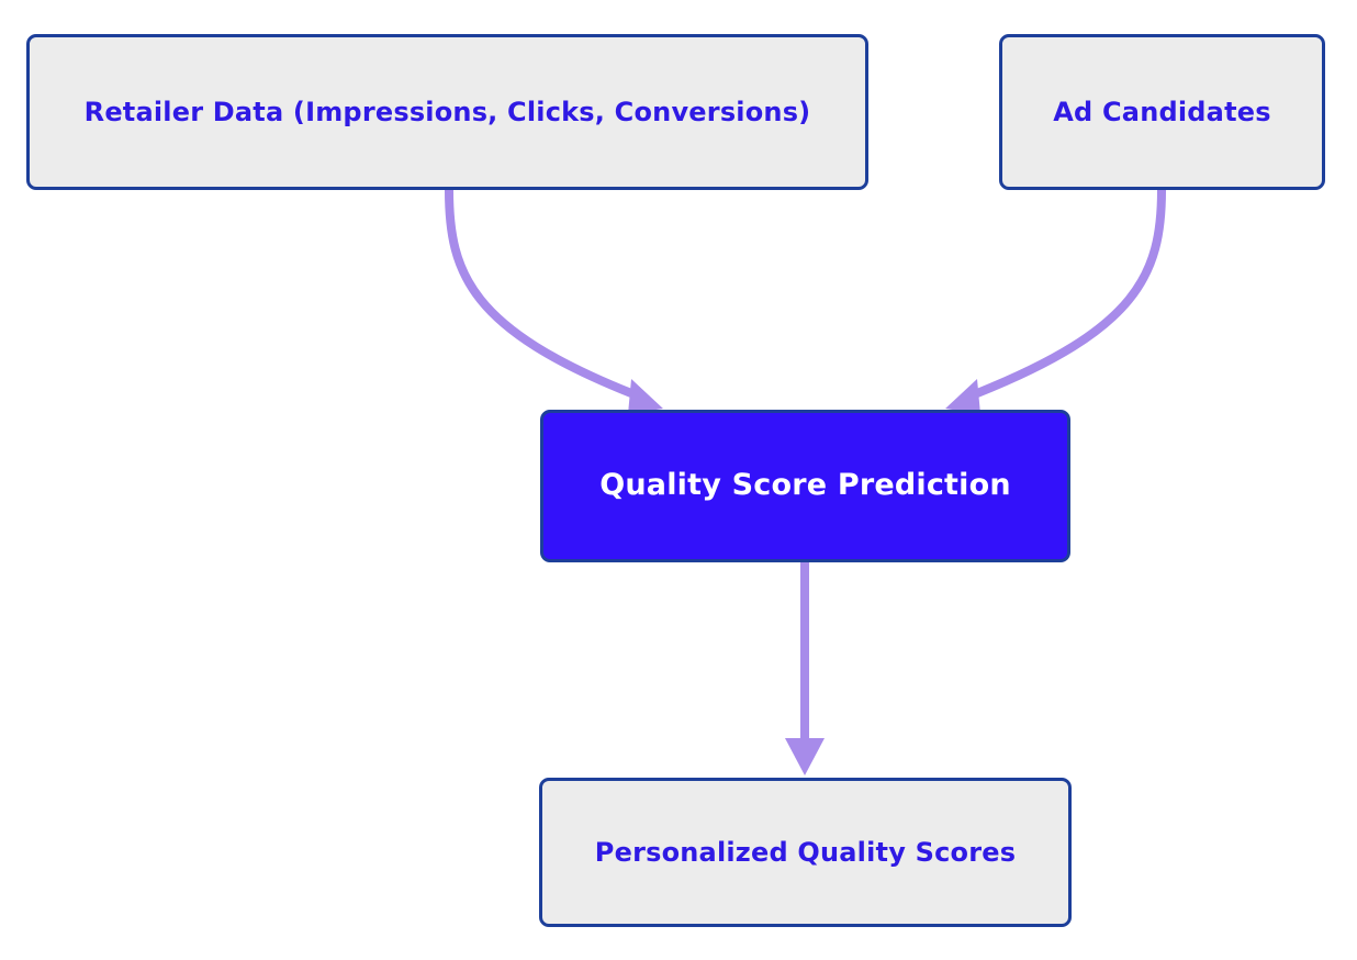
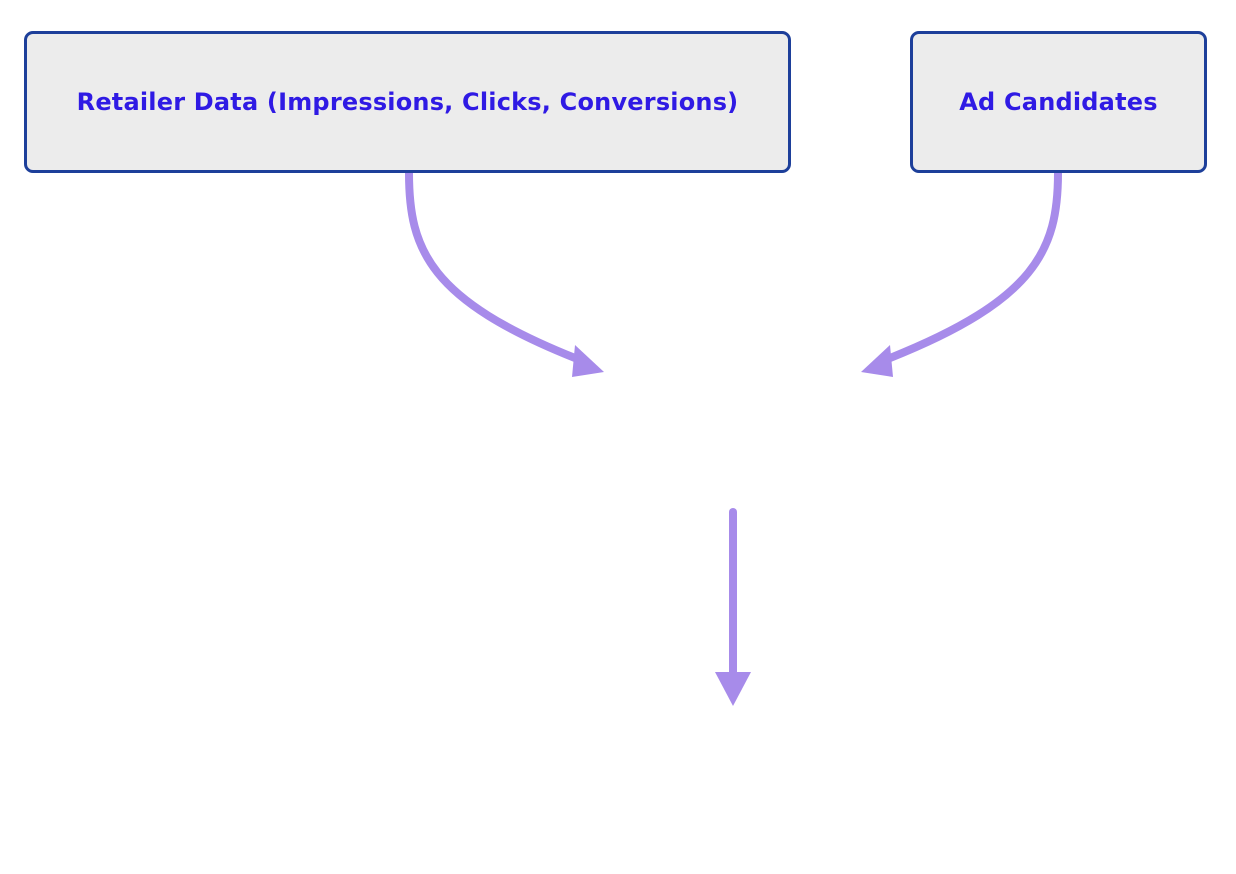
  Retailer Data (Impressions, Clicks, Conversions)
  Ad Candidates
- Quality Score Prediction
- Personalized Quality Scores
